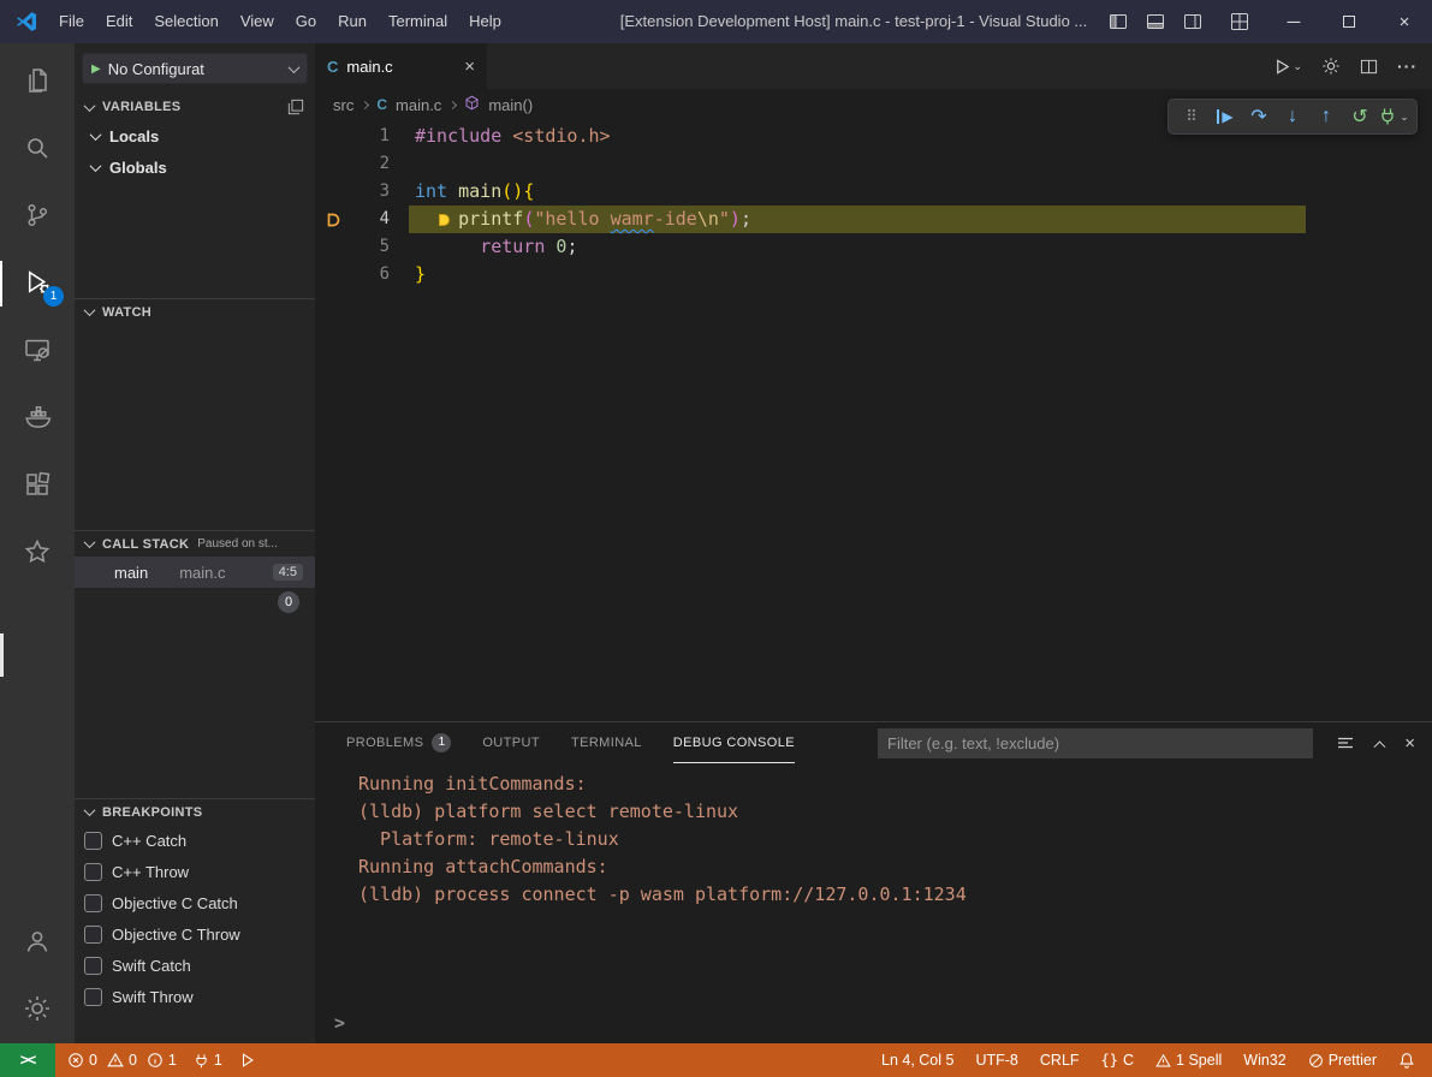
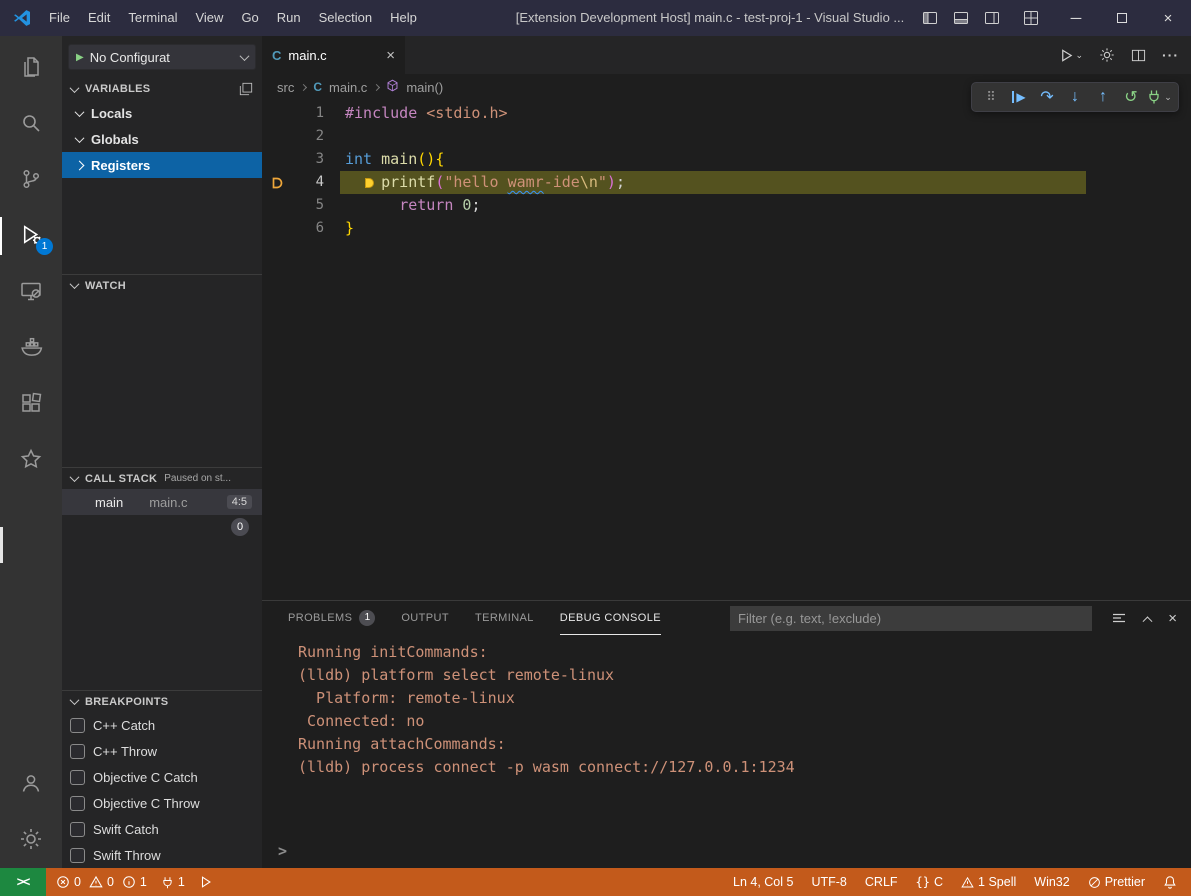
  File
  Edit
- Selection
+ Terminal
  View
  Go
  Run
- Terminal
+ Selection
  Help
  [Extension Development Host] main.c - test-proj-1 - Visual Studio ...
  ─
  ×
  1
  ▶
  No Configurat
  VARIABLES
  Locals
  Globals
+ Registers
  WATCH
  CALL STACK
  Paused on st...
  main
  main.c
  4:5
  0
  BREAKPOINTS
  C++ Catch
  C++ Throw
  Objective C Catch
  Objective C Throw
  Swift Catch
  Swift Throw
  C
  main.c
  ×
  ⌄
  ···
  src
  C
  main.c
  main()
  1
  #include <stdio.h>
  2
  3
  int main(){
  4
  printf("hello wamr-ide\n");
  5
  return 0;
  6
  }
  ⠿
  ▶
  ↷
  ↓
  ↑
  ↺
  ⌄
  PROBLEMS
  1
  OUTPUT
  TERMINAL
  DEBUG CONSOLE
  Filter (e.g. text, !exclude)
  ×
  Running initCommands:
  (lldb) platform select remote-linux
  Platform: remote-linux
+ Connected: no
  Running attachCommands:
- (lldb) process connect -p wasm platform://127.0.0.1:1234
+ (lldb) process connect -p wasm connect://127.0.0.1:1234
  >
  ><
  0
  0
  1
  1
  Ln 4, Col 5
  UTF-8
  CRLF
  {}
  C
  1 Spell
  Win32
  Prettier
